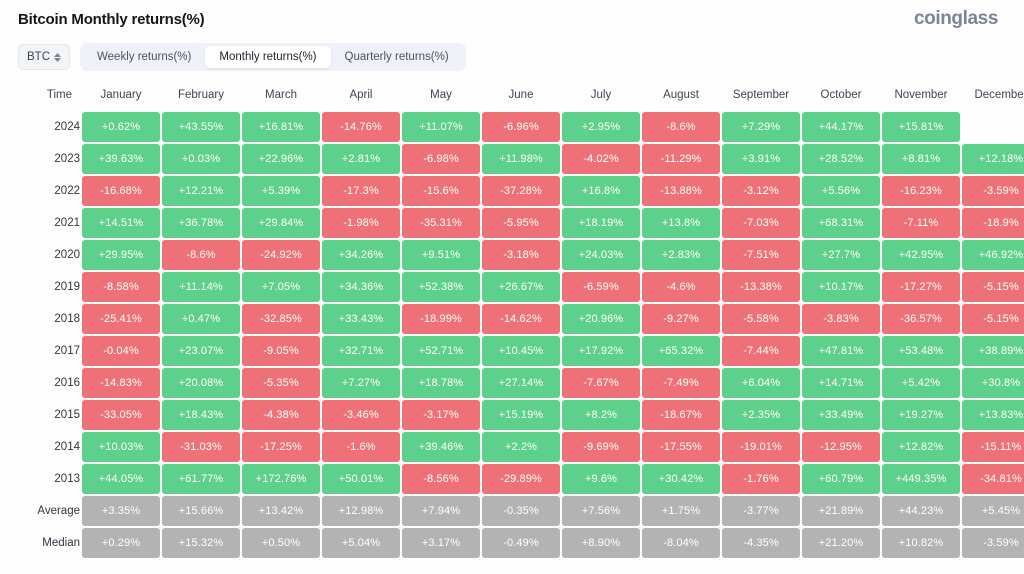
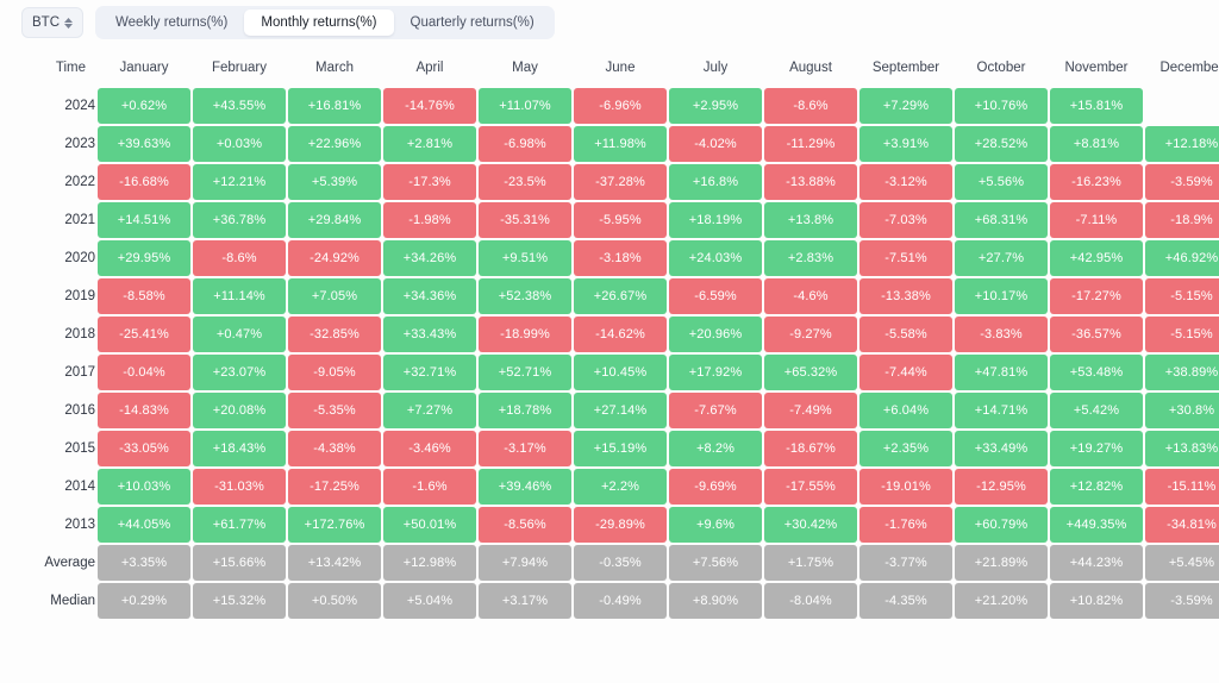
- Bitcoin Monthly returns(%)
- coinglass
  BTC
  Weekly returns(%)
  Monthly returns(%)
  Quarterly returns(%)
  Time	January	February	March	April	May	June	July	August	September	October	November	Decembe
- 2024	+0.62%	+43.55%	+16.81%	-14.76%	+11.07%	-6.96%	+2.95%	-8.6%	+7.29%	+44.17%	+15.81%
+ 2024	+0.62%	+43.55%	+16.81%	-14.76%	+11.07%	-6.96%	+2.95%	-8.6%	+7.29%	+10.76%	+15.81%
  2023	+39.63%	+0.03%	+22.96%	+2.81%	-6.98%	+11.98%	-4.02%	-11.29%	+3.91%	+28.52%	+8.81%	+12.18%
- 2022	-16.68%	+12.21%	+5.39%	-17.3%	-15.6%	-37.28%	+16.8%	-13.88%	-3.12%	+5.56%	-16.23%	-3.59%
+ 2022	-16.68%	+12.21%	+5.39%	-17.3%	-23.5%	-37.28%	+16.8%	-13.88%	-3.12%	+5.56%	-16.23%	-3.59%
  2021	+14.51%	+36.78%	+29.84%	-1.98%	-35.31%	-5.95%	+18.19%	+13.8%	-7.03%	+68.31%	-7.11%	-18.9%
  2020	+29.95%	-8.6%	-24.92%	+34.26%	+9.51%	-3.18%	+24.03%	+2.83%	-7.51%	+27.7%	+42.95%	+46.92%
  2019	-8.58%	+11.14%	+7.05%	+34.36%	+52.38%	+26.67%	-6.59%	-4.6%	-13.38%	+10.17%	-17.27%	-5.15%
  2018	-25.41%	+0.47%	-32.85%	+33.43%	-18.99%	-14.62%	+20.96%	-9.27%	-5.58%	-3.83%	-36.57%	-5.15%
  2017	-0.04%	+23.07%	-9.05%	+32.71%	+52.71%	+10.45%	+17.92%	+65.32%	-7.44%	+47.81%	+53.48%	+38.89%
  2016	-14.83%	+20.08%	-5.35%	+7.27%	+18.78%	+27.14%	-7.67%	-7.49%	+6.04%	+14.71%	+5.42%	+30.8%
  2015	-33.05%	+18.43%	-4.38%	-3.46%	-3.17%	+15.19%	+8.2%	-18.67%	+2.35%	+33.49%	+19.27%	+13.83%
  2014	+10.03%	-31.03%	-17.25%	-1.6%	+39.46%	+2.2%	-9.69%	-17.55%	-19.01%	-12.95%	+12.82%	-15.11%
  2013	+44.05%	+61.77%	+172.76%	+50.01%	-8.56%	-29.89%	+9.6%	+30.42%	-1.76%	+60.79%	+449.35%	-34.81%
  Average	+3.35%	+15.66%	+13.42%	+12.98%	+7.94%	-0.35%	+7.56%	+1.75%	-3.77%	+21.89%	+44.23%	+5.45%
  Median	+0.29%	+15.32%	+0.50%	+5.04%	+3.17%	-0.49%	+8.90%	-8.04%	-4.35%	+21.20%	+10.82%	-3.59%
